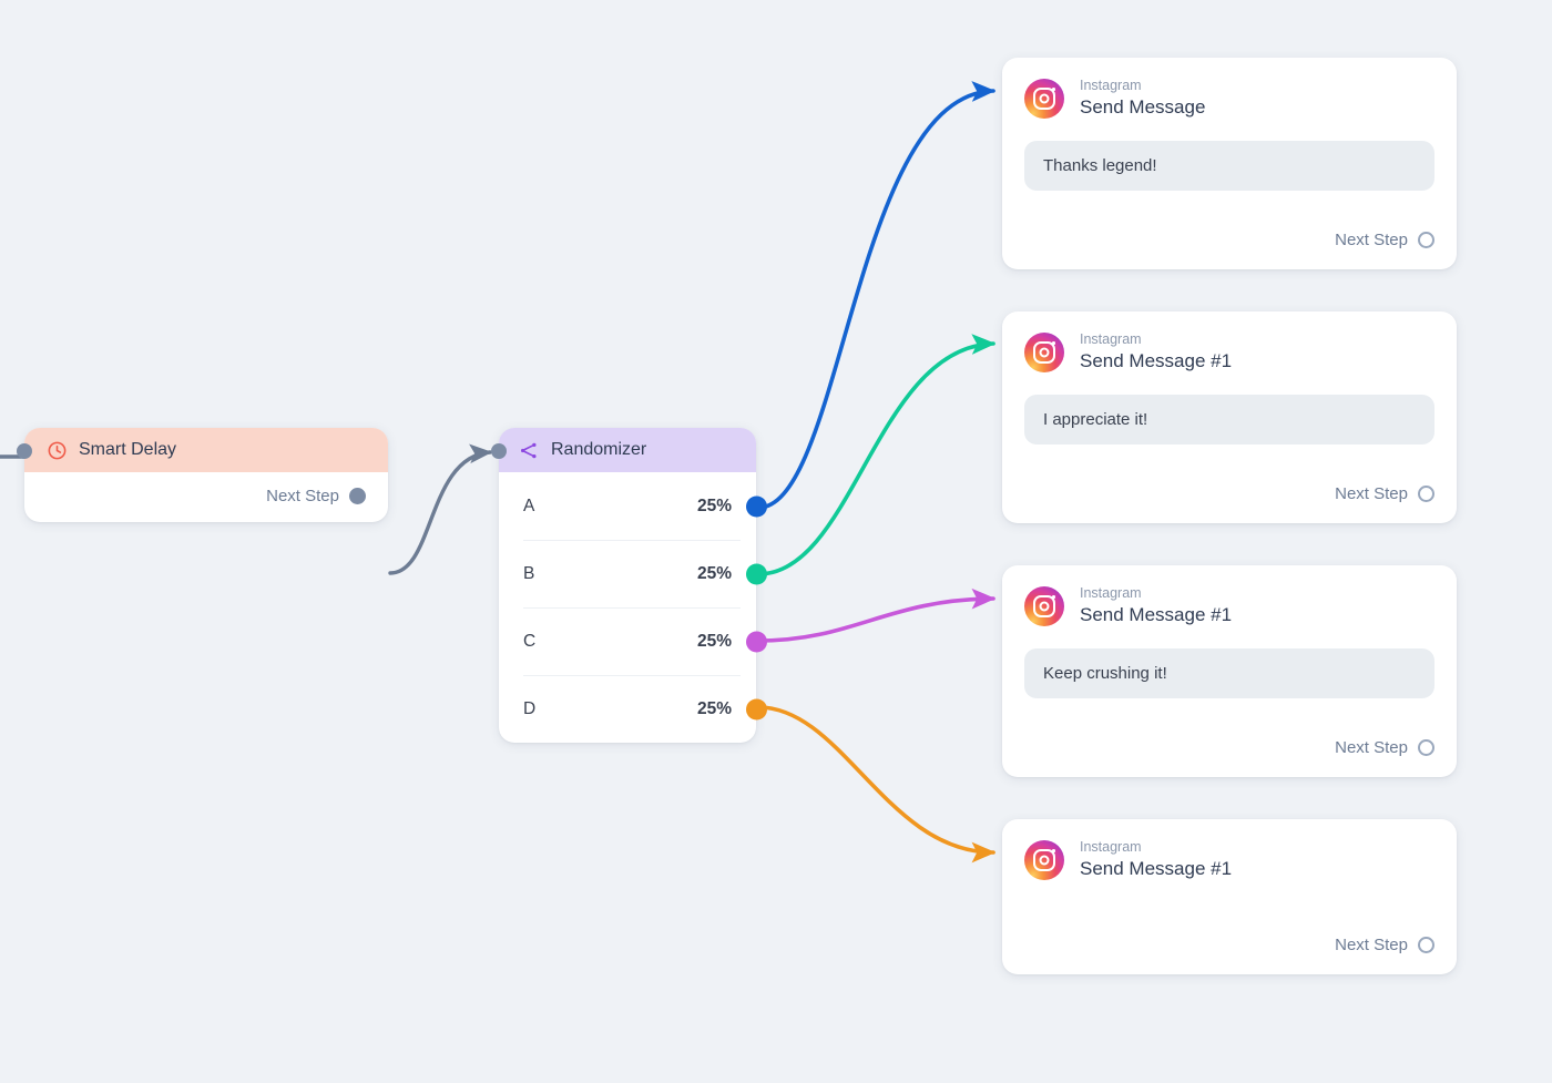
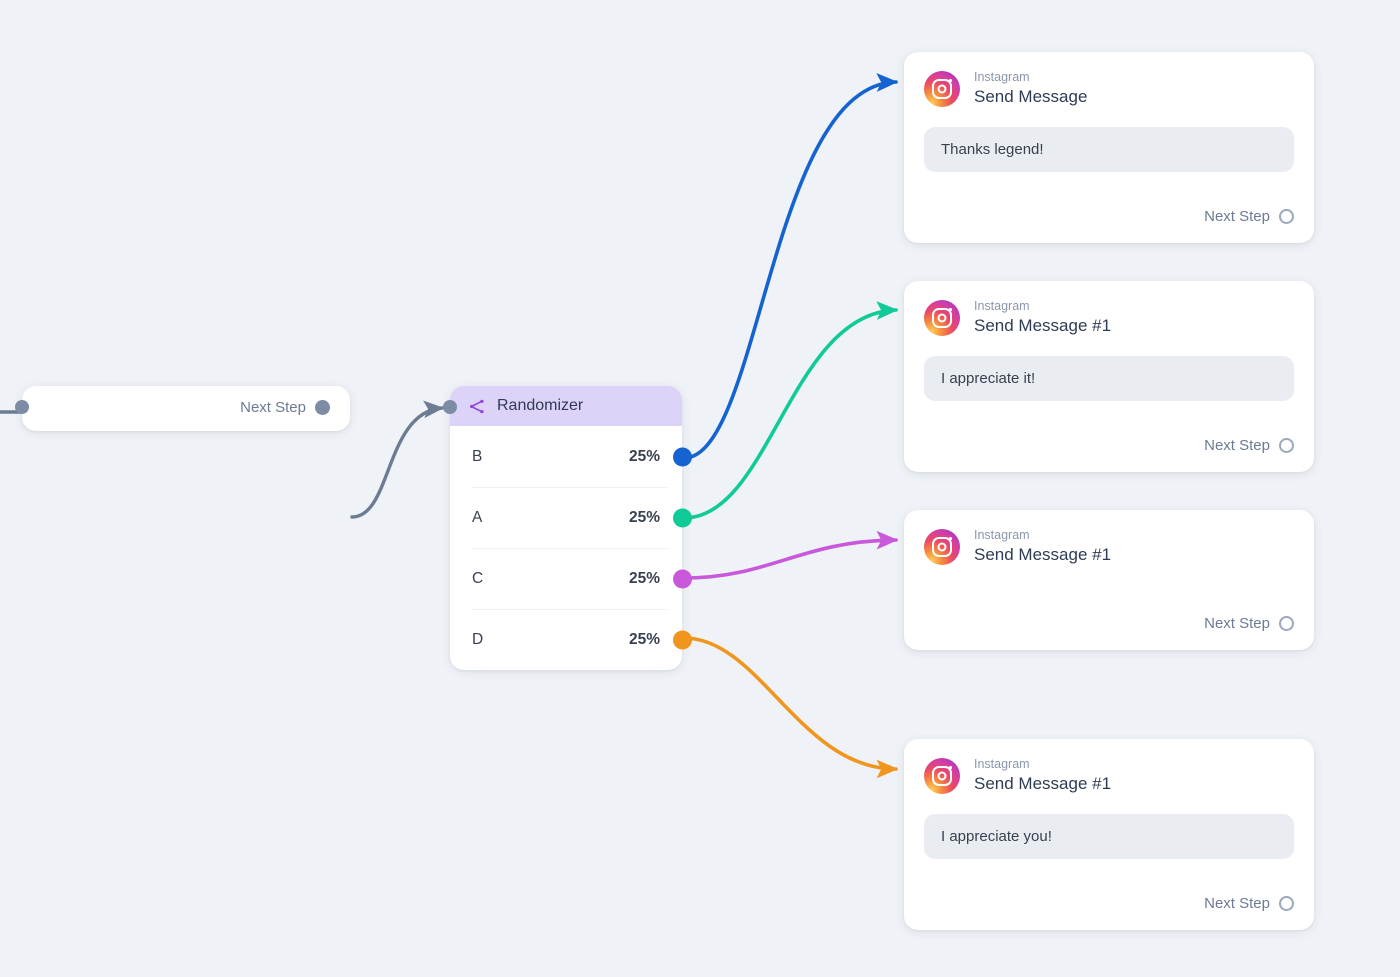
- Smart Delay
  Next Step
  Randomizer
- A
+ B
  25%
- B
+ A
  25%
  C
  25%
  D
  25%
  Instagram
  Send Message
  Thanks legend!
  Next Step
  Instagram
  Send Message #1
  I appreciate it!
  Next Step
  Instagram
  Send Message #1
- Keep crushing it!
  Next Step
  Instagram
  Send Message #1
+ I appreciate you!
  Next Step
